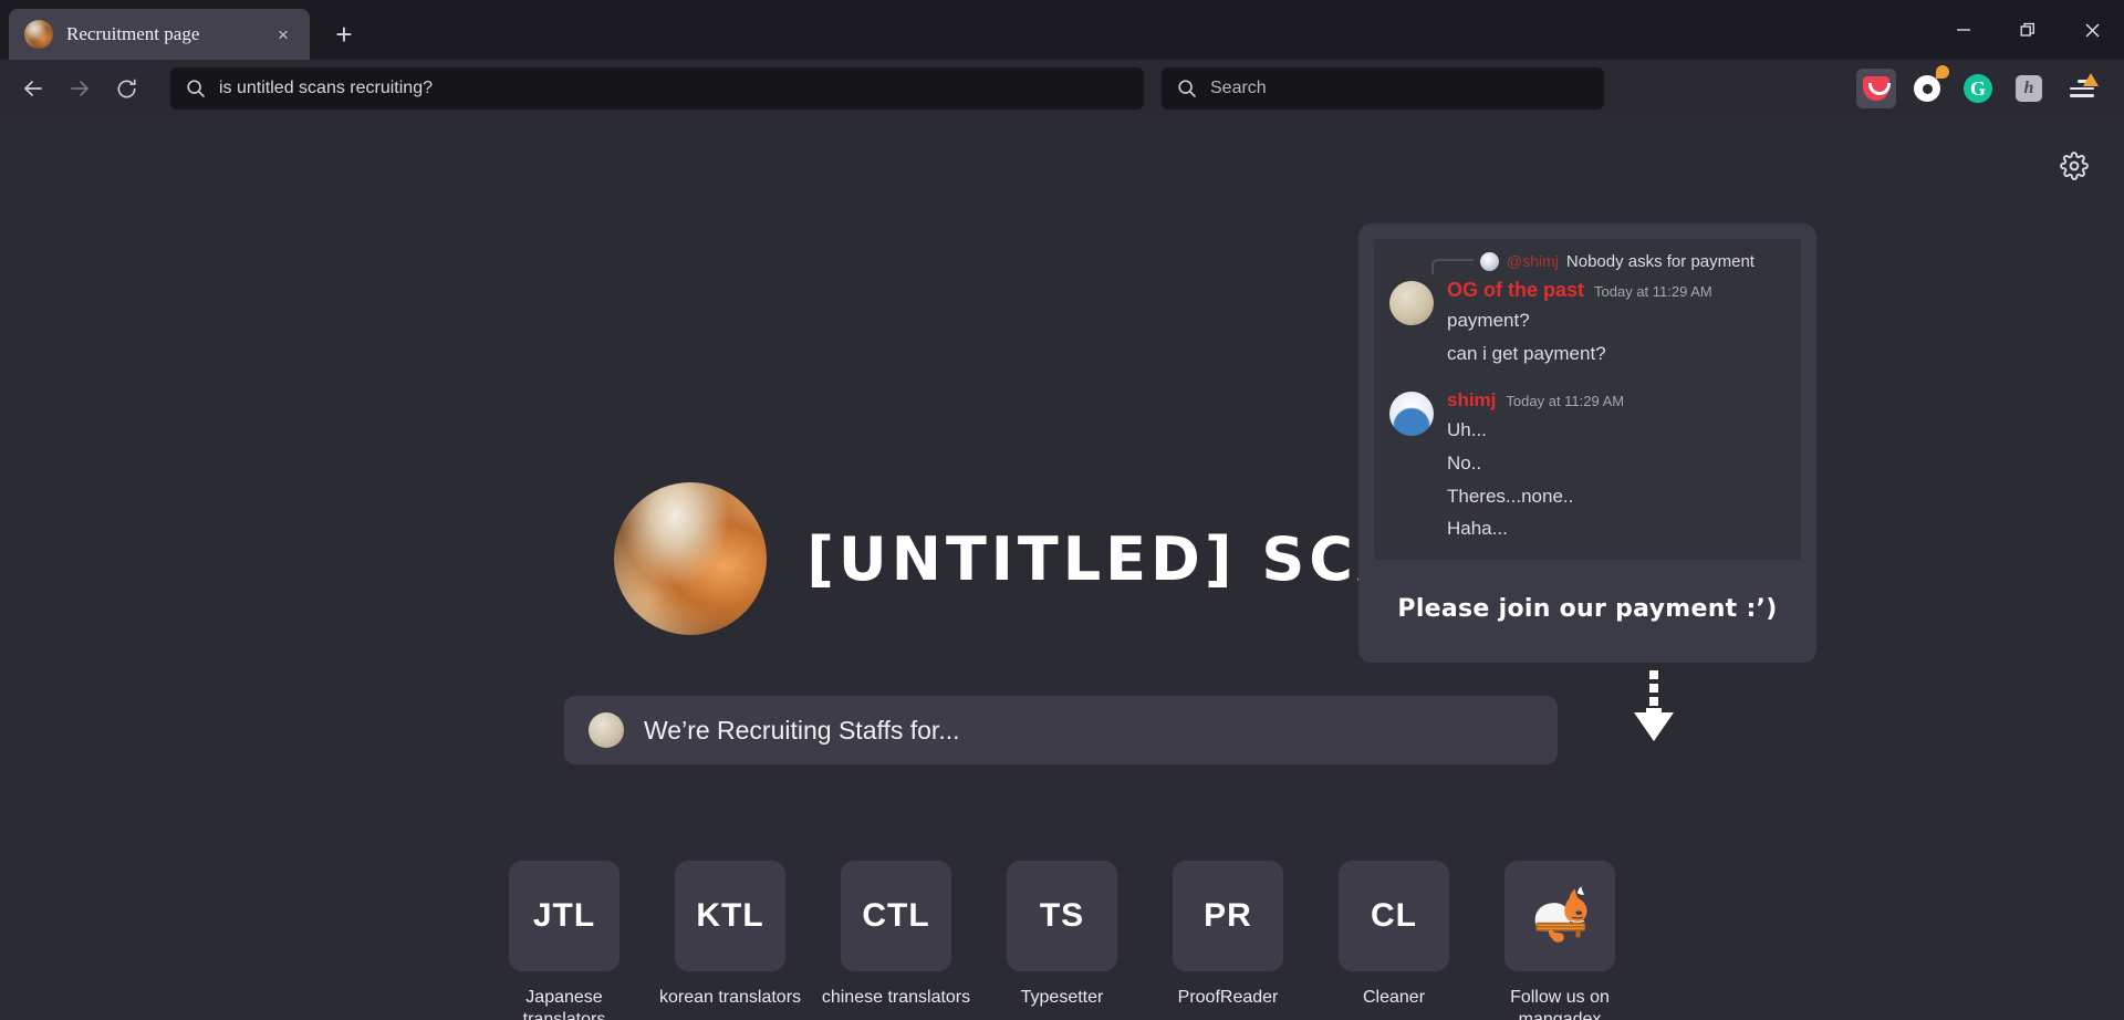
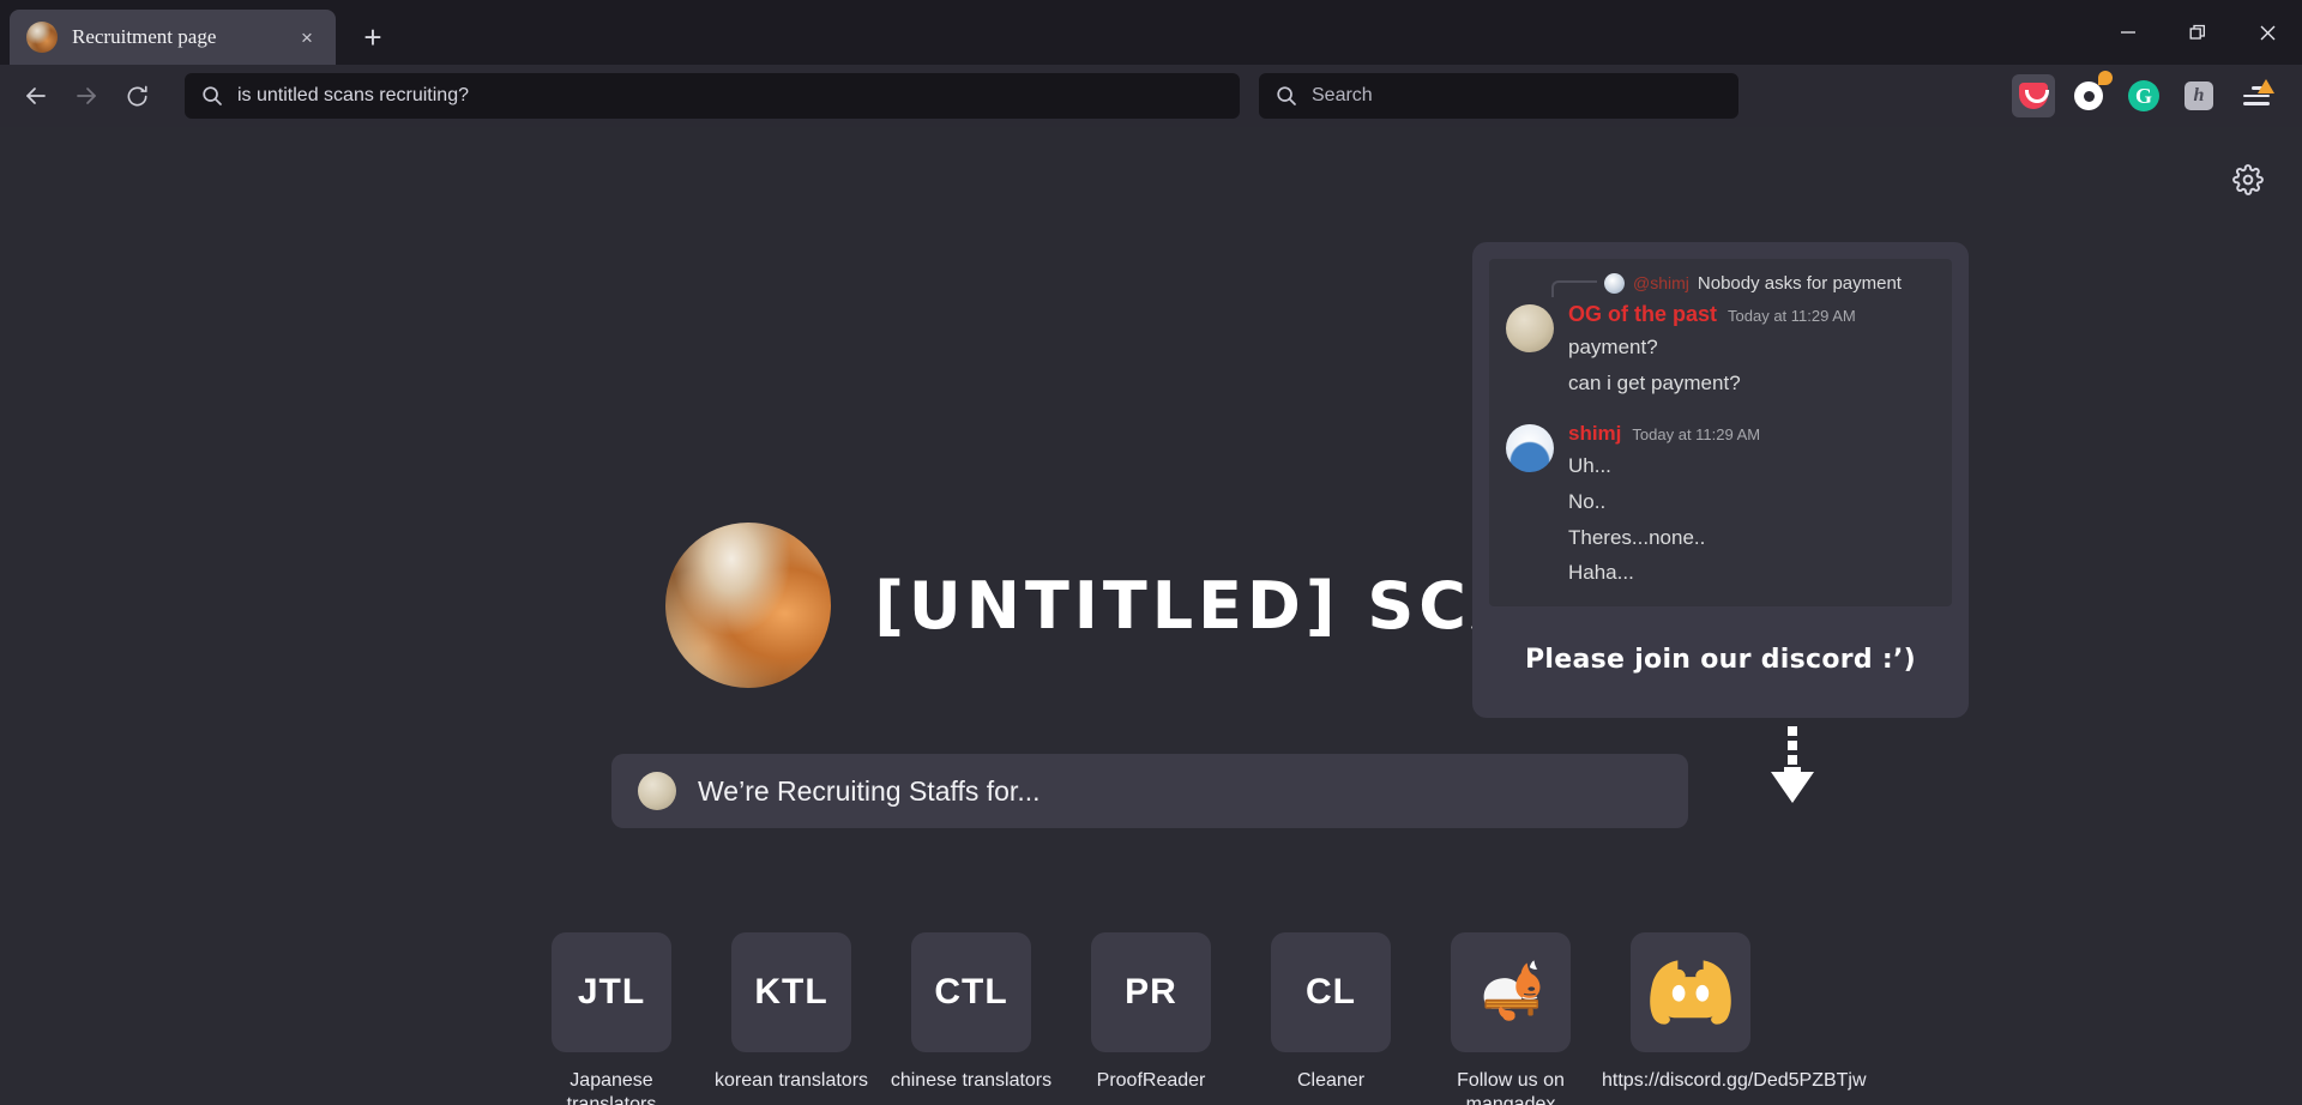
  Recruitment page
  ×
  +
  is untitled scans recruiting?
  Search
  G
  h
  [UNTITLED] SC
  We’re Recruiting Staffs for...
  JTL
  KTL
  korean translators
  CTL
  chinese translators
- TS
- Typesetter
  PR
  ProofReader
  CL
  Cleaner
+ https://discord.gg/Ded5PZBTjw
  @shimj
  Nobody asks for payment
  OG of the past
  Today at 11:29 AM
  payment?
  can i get payment?
  shimj
  Today at 11:29 AM
  Uh...
  No..
  Theres...none..
  Haha...
- Please join our payment :’)
+ Please join our discord :’)
